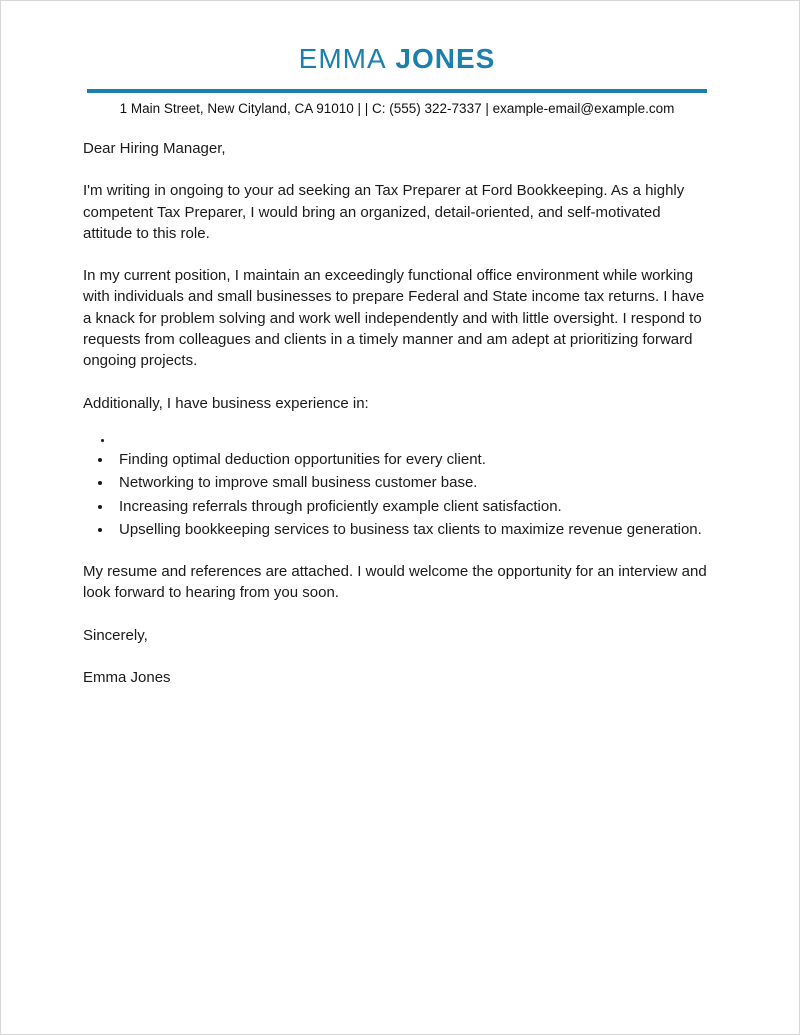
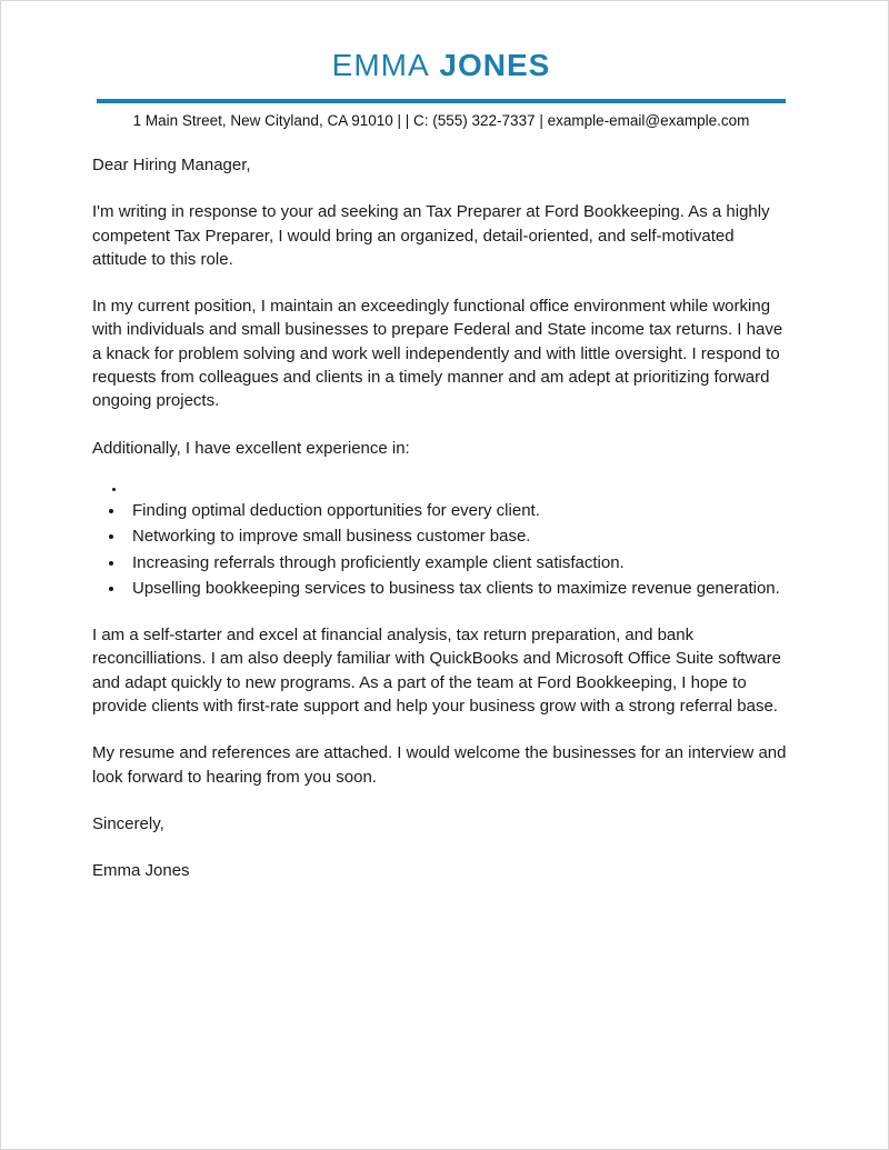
  EMMA JONES
  1 Main Street, New Cityland, CA 91010 | | C: (555) 322-7337 | example-email@example.com
  Dear Hiring Manager,
- I'm writing in ongoing to your ad seeking an Tax Preparer at Ford Bookkeeping. As a highly competent Tax Preparer, I would bring an organized, detail-oriented, and self-motivated attitude to this role.
+ I'm writing in response to your ad seeking an Tax Preparer at Ford Bookkeeping. As a highly competent Tax Preparer, I would bring an organized, detail-oriented, and self-motivated attitude to this role.
  In my current position, I maintain an exceedingly functional office environment while working with individuals and small businesses to prepare Federal and State income tax returns. I have a knack for problem solving and work well independently and with little oversight. I respond to requests from colleagues and clients in a timely manner and am adept at prioritizing forward ongoing projects.
- Additionally, I have business experience in:
+ Additionally, I have excellent experience in:
  Finding optimal deduction opportunities for every client.
  Networking to improve small business customer base.
  Increasing referrals through proficiently example client satisfaction.
  Upselling bookkeeping services to business tax clients to maximize revenue generation.
+ I am a self-starter and excel at financial analysis, tax return preparation, and bank reconcilliations. I am also deeply familiar with QuickBooks and Microsoft Office Suite software and adapt quickly to new programs. As a part of the team at Ford Bookkeeping, I hope to provide clients with first-rate support and help your business grow with a strong referral base.
- My resume and references are attached. I would welcome the opportunity for an interview and look forward to hearing from you soon.
+ My resume and references are attached. I would welcome the businesses for an interview and look forward to hearing from you soon.
  Sincerely,
  Emma Jones
